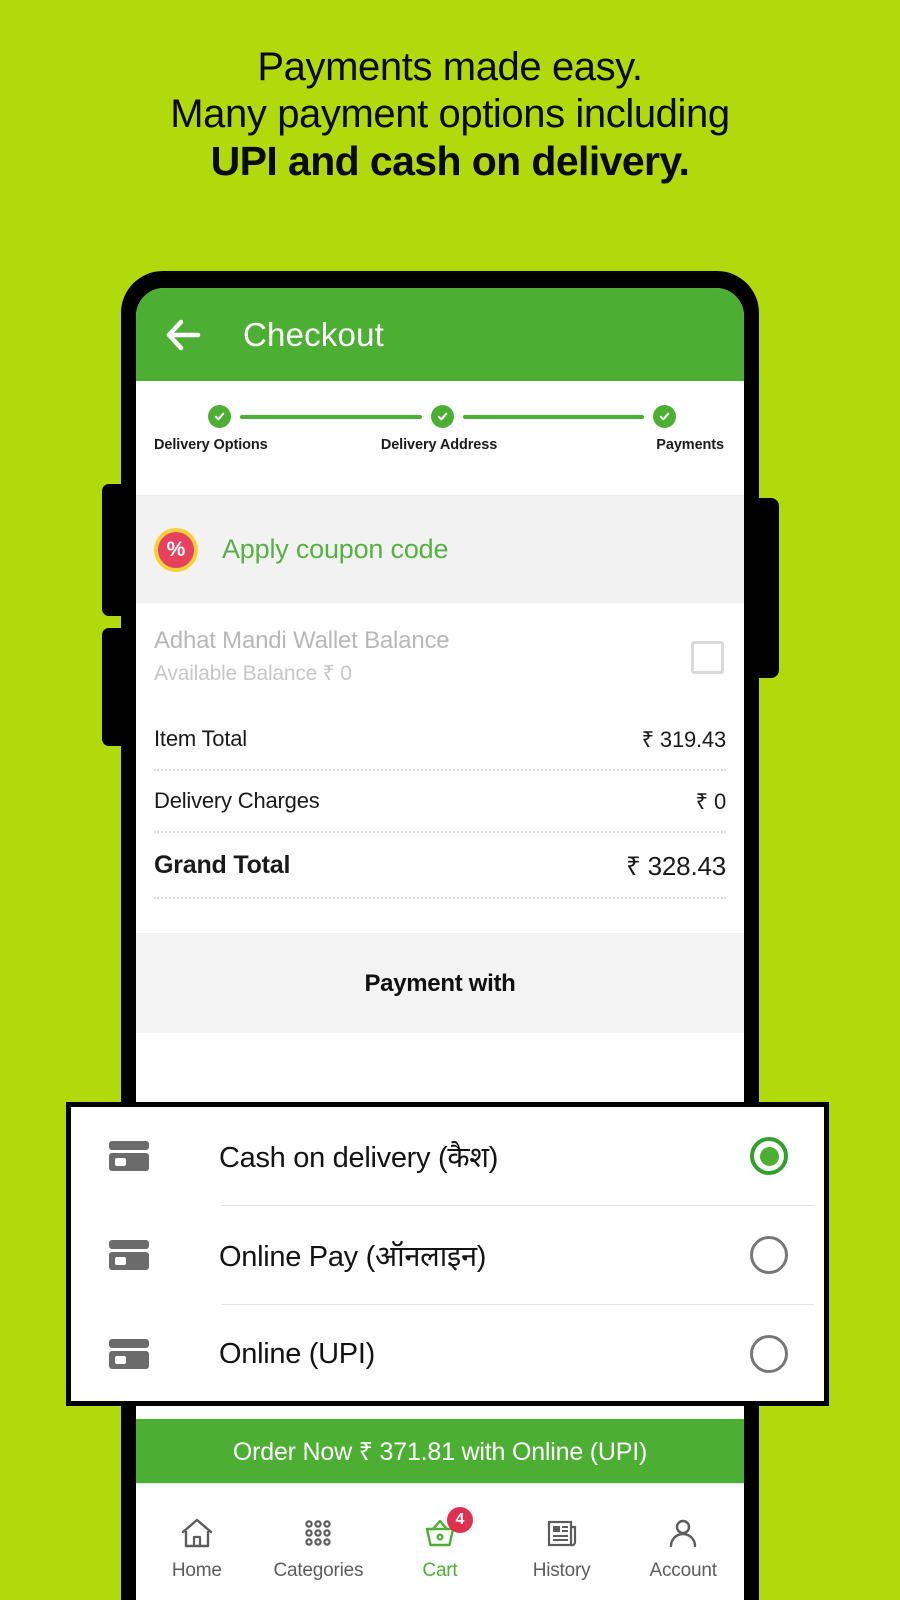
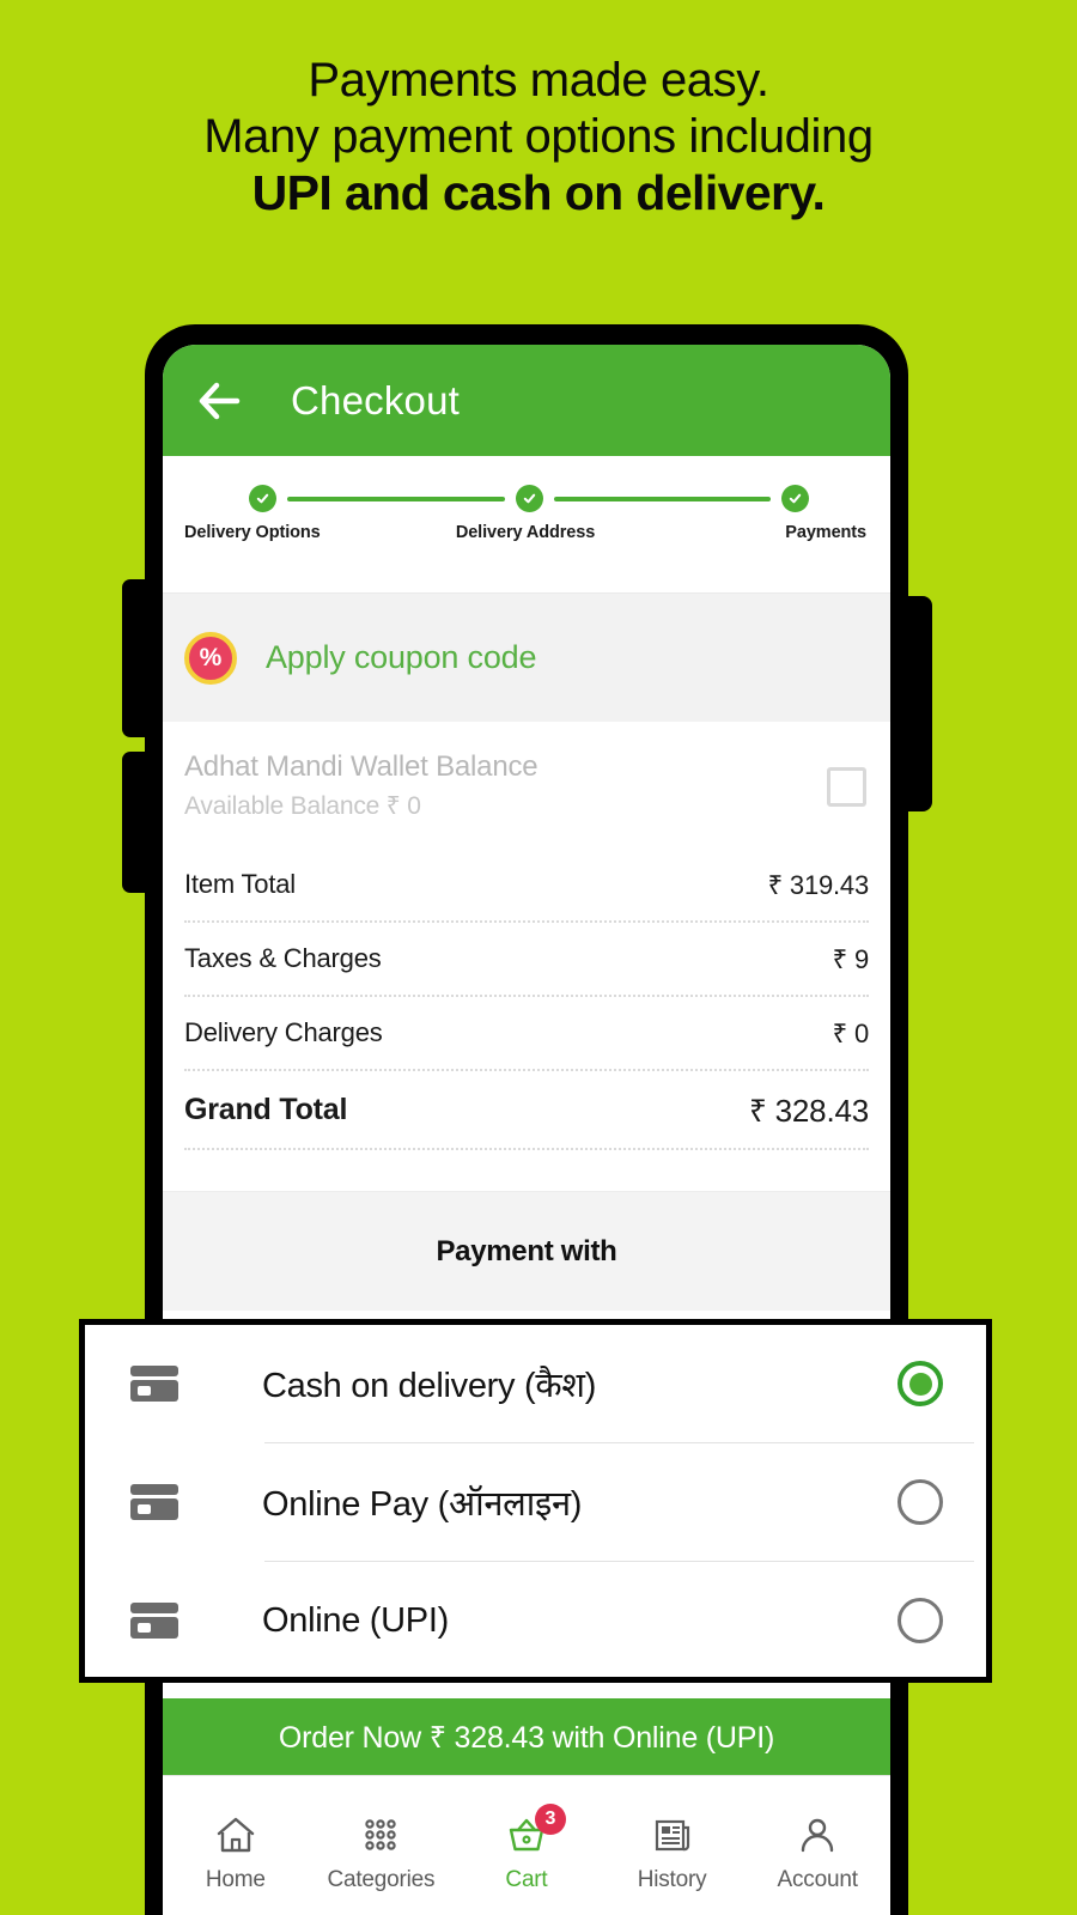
  Payments made easy.
  Many payment options including
  UPI and cash on delivery.
  Checkout
  Delivery Options
  Delivery Address
  Payments
  %
  Apply coupon code
  Adhat Mandi Wallet Balance
  Available Balance ₹ 0
  Item Total
  ₹ 319.43
+ Taxes & Charges
+ ₹ 9
  Delivery Charges
  ₹ 0
  Grand Total
  ₹ 328.43
  Payment with
- Order Now ₹ 371.81 with Online (UPI)
+ Order Now ₹ 328.43 with Online (UPI)
  Home
  Categories
- 4
+ 3
  Cart
  History
  Account
  Cash on delivery (कैश)
  Online Pay (ऑनलाइन)
  Online (UPI)
